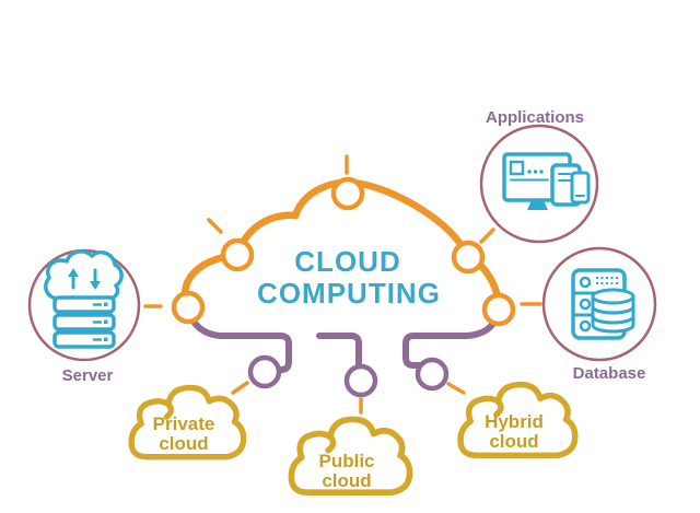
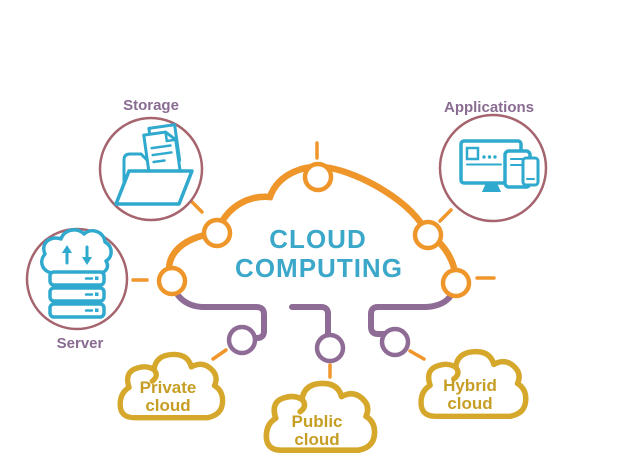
  CLOUD
  COMPUTING
+ Storage
  Applications
  Server
- Database
  Private
  cloud
  Public
  cloud
  Hybrid
  cloud
